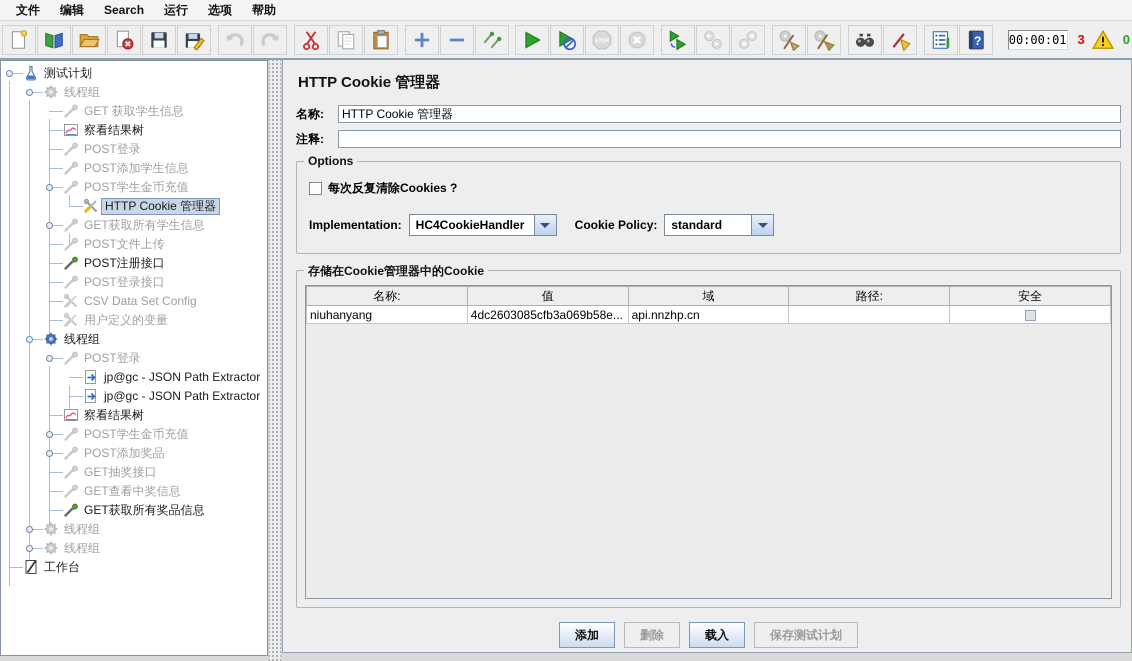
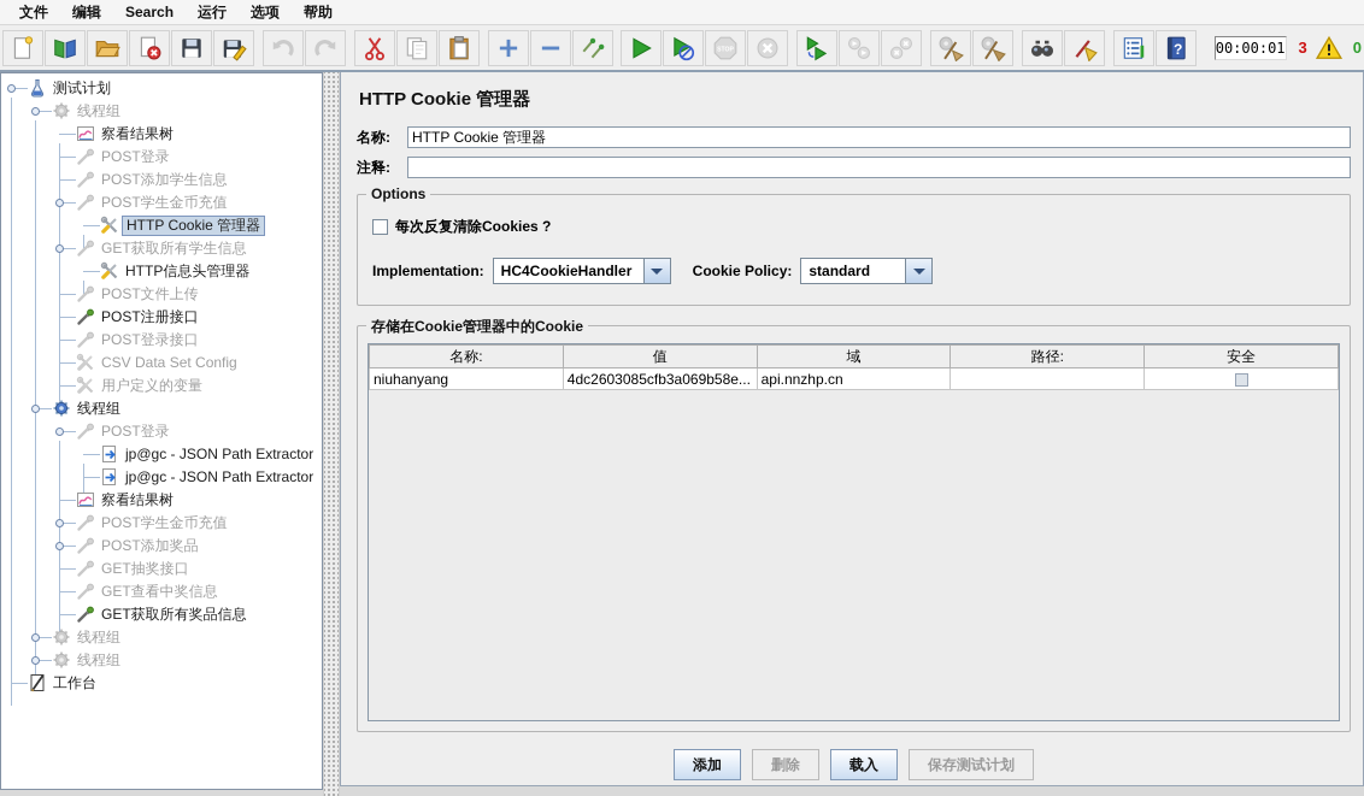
  文件
  编辑
  Search
  运行
  选项
  帮助
  ?
  00:00:01
  3
  0
  测试计划
  线程组
- GET 获取学生信息
  察看结果树
  POST登录
  POST添加学生信息
  POST学生金币充值
  HTTP Cookie 管理器
  GET获取所有学生信息
+ HTTP信息头管理器
  POST文件上传
  POST注册接口
  POST登录接口
  CSV Data Set Config
  用户定义的变量
  线程组
  POST登录
  jp@gc - JSON Path Extractor
  jp@gc - JSON Path Extractor
  察看结果树
  POST学生金币充值
  POST添加奖品
  GET抽奖接口
  GET查看中奖信息
  GET获取所有奖品信息
  线程组
  线程组
  工作台
  HTTP Cookie 管理器
  名称:
  HTTP Cookie 管理器
  注释:
  Options
  每次反复清除Cookies ?
  Implementation:
  HC4CookieHandler
  Cookie Policy:
  standard
  存储在Cookie管理器中的Cookie
  名称:	值	域	路径:	安全
  niuhanyang	4dc2603085cfb3a069b58e...	api.nnzhp.cn
  添加
  删除
  载入
  保存测试计划
